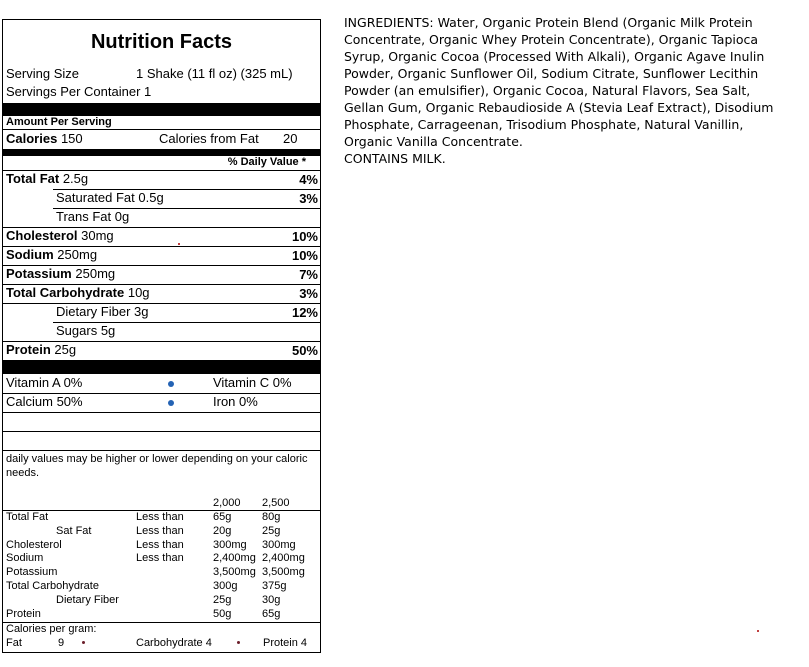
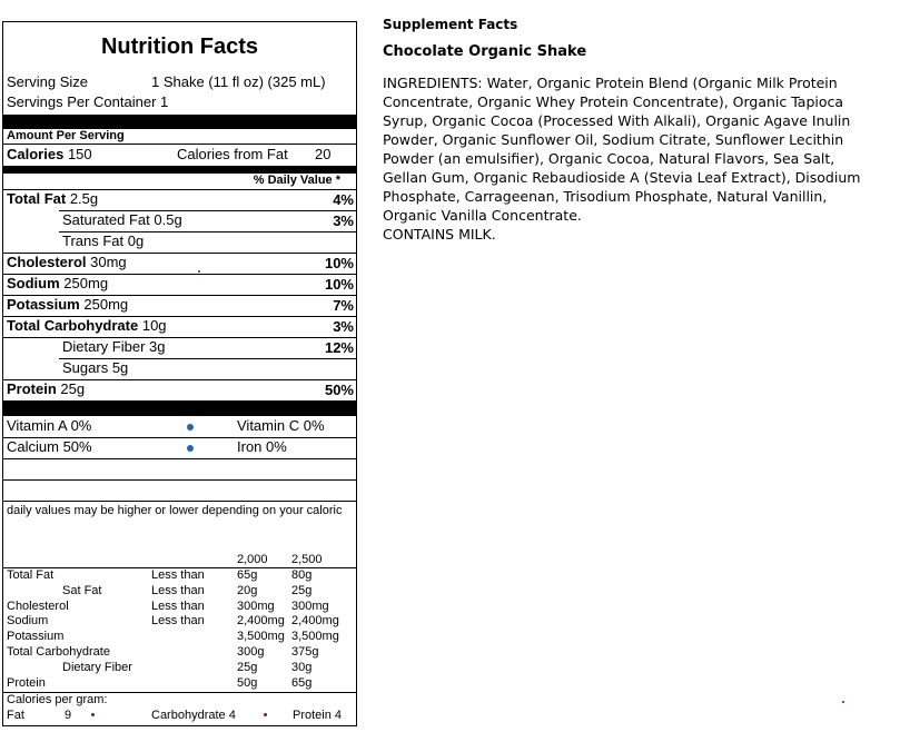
  Nutrition Facts
  Serving Size
  1 Shake (11 fl oz) (325 mL)
  Servings Per Container 1
  Amount Per Serving
  Calories 150
  Calories from Fat
  20
  % Daily Value *
  Total Fat 2.5g
  4%
  Saturated Fat 0.5g
  3%
  Trans Fat 0g
  Cholesterol 30mg
  10%
  Sodium 250mg
  10%
  Potassium 250mg
  7%
  Total Carbohydrate 10g
  3%
  Dietary Fiber 3g
  12%
  Sugars 5g
  Protein 25g
  50%
  Vitamin A 0%
  Vitamin C 0%
  Calcium 50%
  Iron 0%
  daily values may be higher or lower depending on your caloric
- needs.
  2,000
  2,500
  Total Fat
  Less than
  65g
  80g
  Sat Fat
  Less than
  20g
  25g
  Cholesterol
  Less than
  300mg
  300mg
  Sodium
  Less than
  2,400mg
  2,400mg
  Potassium
  3,500mg
  3,500mg
  Total Carbohydrate
  300g
  375g
  Dietary Fiber
  25g
  30g
  Protein
  50g
  65g
  Calories per gram:
  Fat
  9
  Carbohydrate 4
  Protein 4
+ Supplement Facts
+ Chocolate Organic Shake
  INGREDIENTS: Water, Organic Protein Blend (Organic Milk Protein Concentrate, Organic Whey Protein Concentrate), Organic Tapioca Syrup, Organic Cocoa (Processed With Alkali), Organic Agave Inulin Powder, Organic Sunflower Oil, Sodium Citrate, Sunflower Lecithin Powder (an emulsifier), Organic Cocoa, Natural Flavors, Sea Salt, Gellan Gum, Organic Rebaudioside A (Stevia Leaf Extract), Disodium Phosphate, Carrageenan, Trisodium Phosphate, Natural Vanillin, Organic Vanilla Concentrate.
  CONTAINS MILK.
